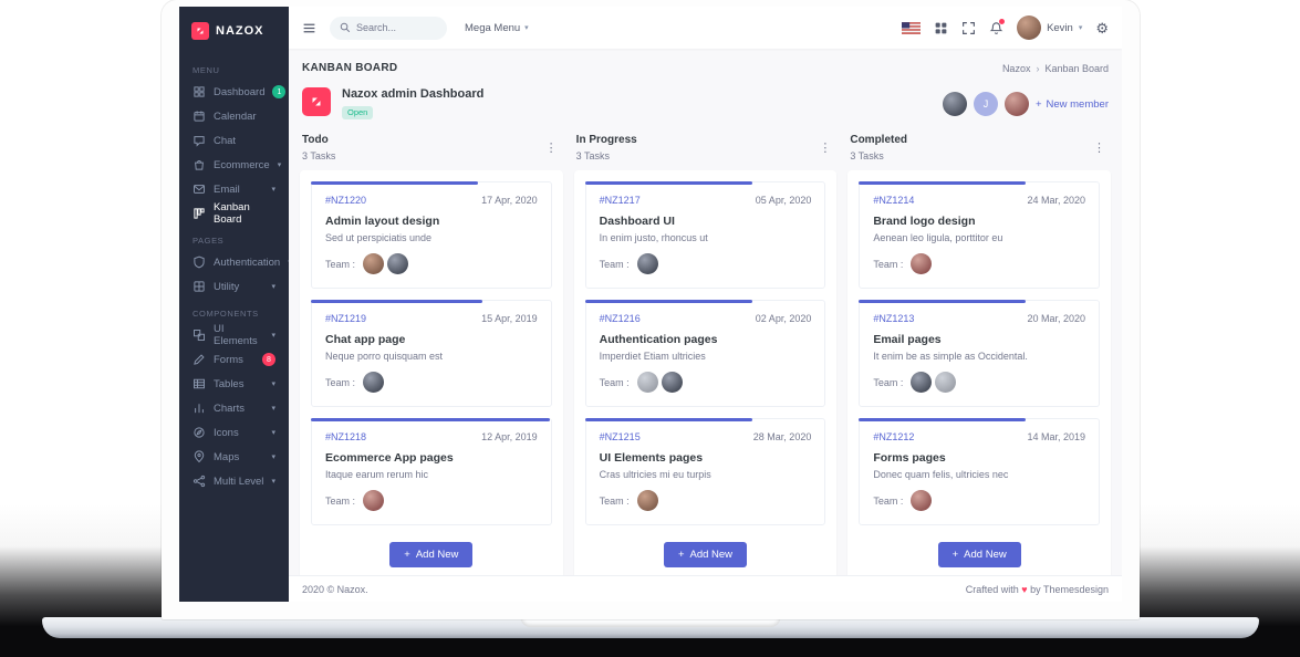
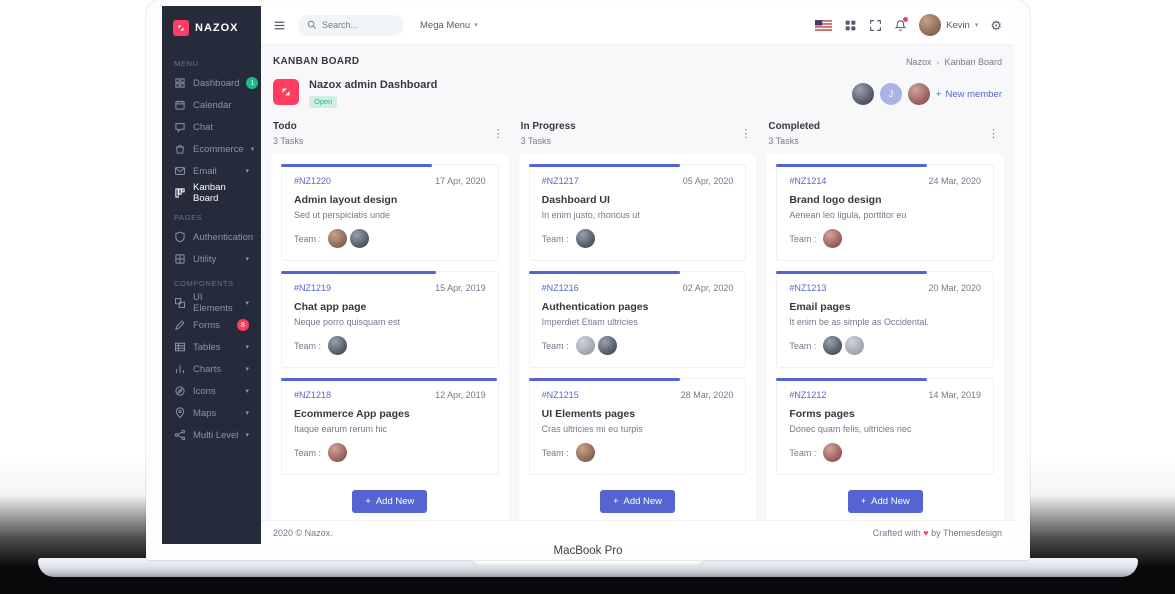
  NAZOX
  MENU
  Dashboard
  Calendar
  Chat
  Ecommerce
  Email
  Kanban Board
  PAGES
  Authentication
  Utility
  COMPONENTS
  UI Elements
  Forms
  Tables
  Charts
  Icons
  Maps
  Multi Level
  Search...
  Mega Menu
  Kevin
  ⚙
  KANBAN BOARD
  Nazox
  ›
  Kanban Board
  Nazox admin Dashboard
  Open
  J
  +
  New member
  Todo
  3 Tasks
  ⋮
  #NZ1220
  17 Apr, 2020
  Admin layout design
  Sed ut perspiciatis unde
  Team :
  #NZ1219
  15 Apr, 2019
  Chat app page
  Neque porro quisquam est
  Team :
  #NZ1218
  12 Apr, 2019
  Ecommerce App pages
  Itaque earum rerum hic
  Team :
  +
  Add New
  In Progress
  3 Tasks
  ⋮
  #NZ1217
  05 Apr, 2020
  Dashboard UI
  In enim justo, rhoncus ut
  Team :
  #NZ1216
  02 Apr, 2020
  Authentication pages
  Imperdiet Etiam ultricies
  Team :
  #NZ1215
  28 Mar, 2020
  UI Elements pages
  Cras ultricies mi eu turpis
  Team :
  +
  Add New
  Completed
  3 Tasks
  ⋮
  #NZ1214
  24 Mar, 2020
  Brand logo design
  Aenean leo ligula, porttitor eu
  Team :
  #NZ1213
  20 Mar, 2020
  Email pages
  It enim be as simple as Occidental.
  Team :
  #NZ1212
  14 Mar, 2019
  Forms pages
  Donec quam felis, ultricies nec
  Team :
  +
  Add New
  2020 © Nazox.
  Crafted with ♥ by Themesdesign
+ MacBook Pro
